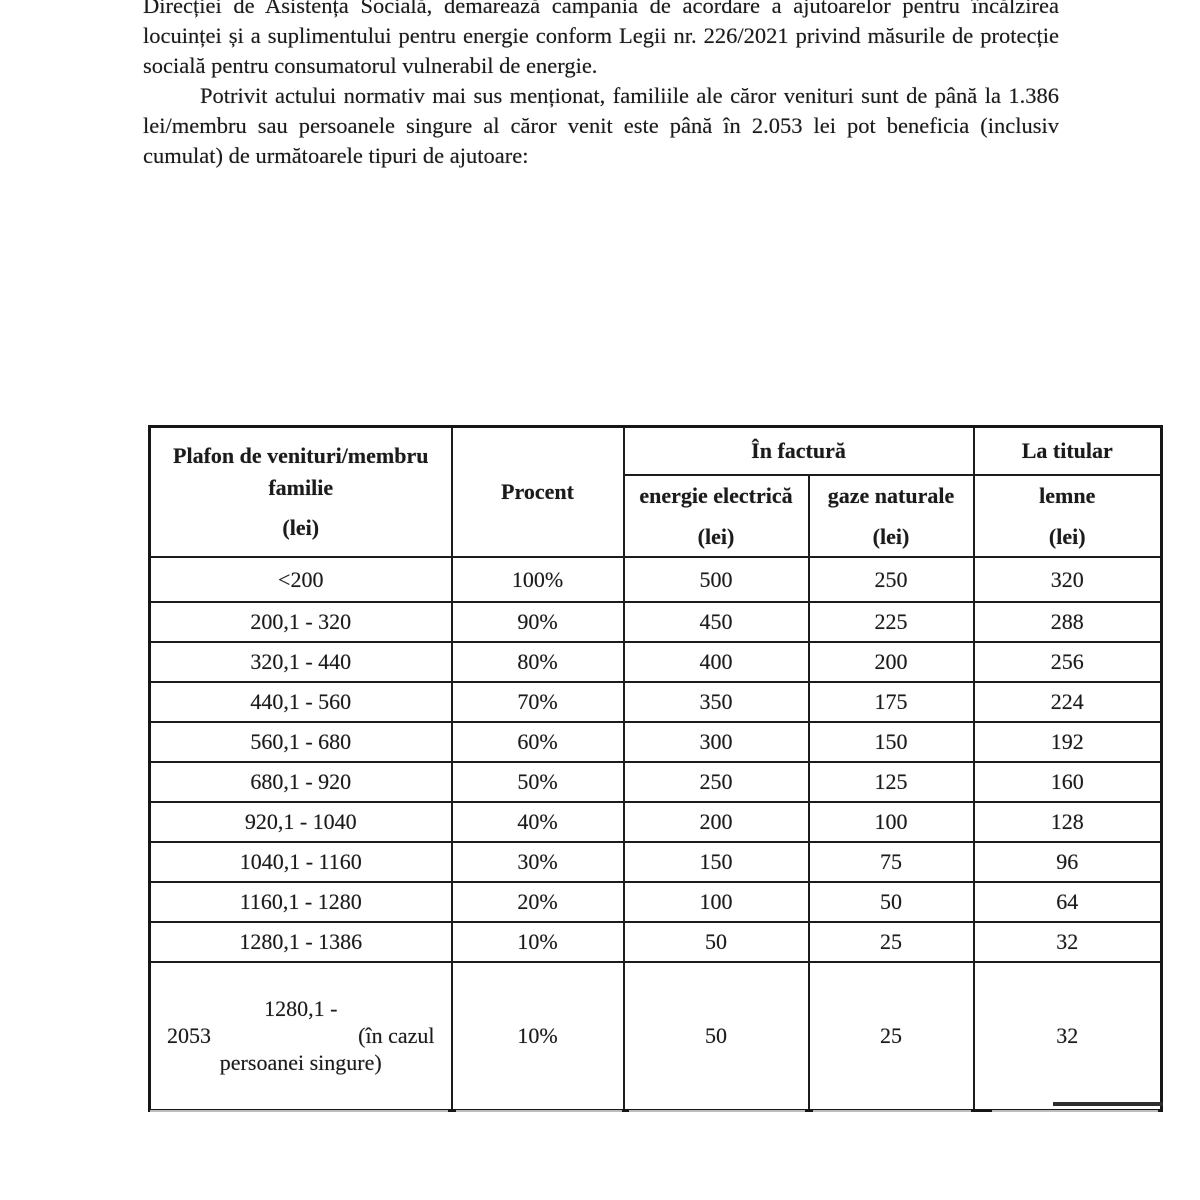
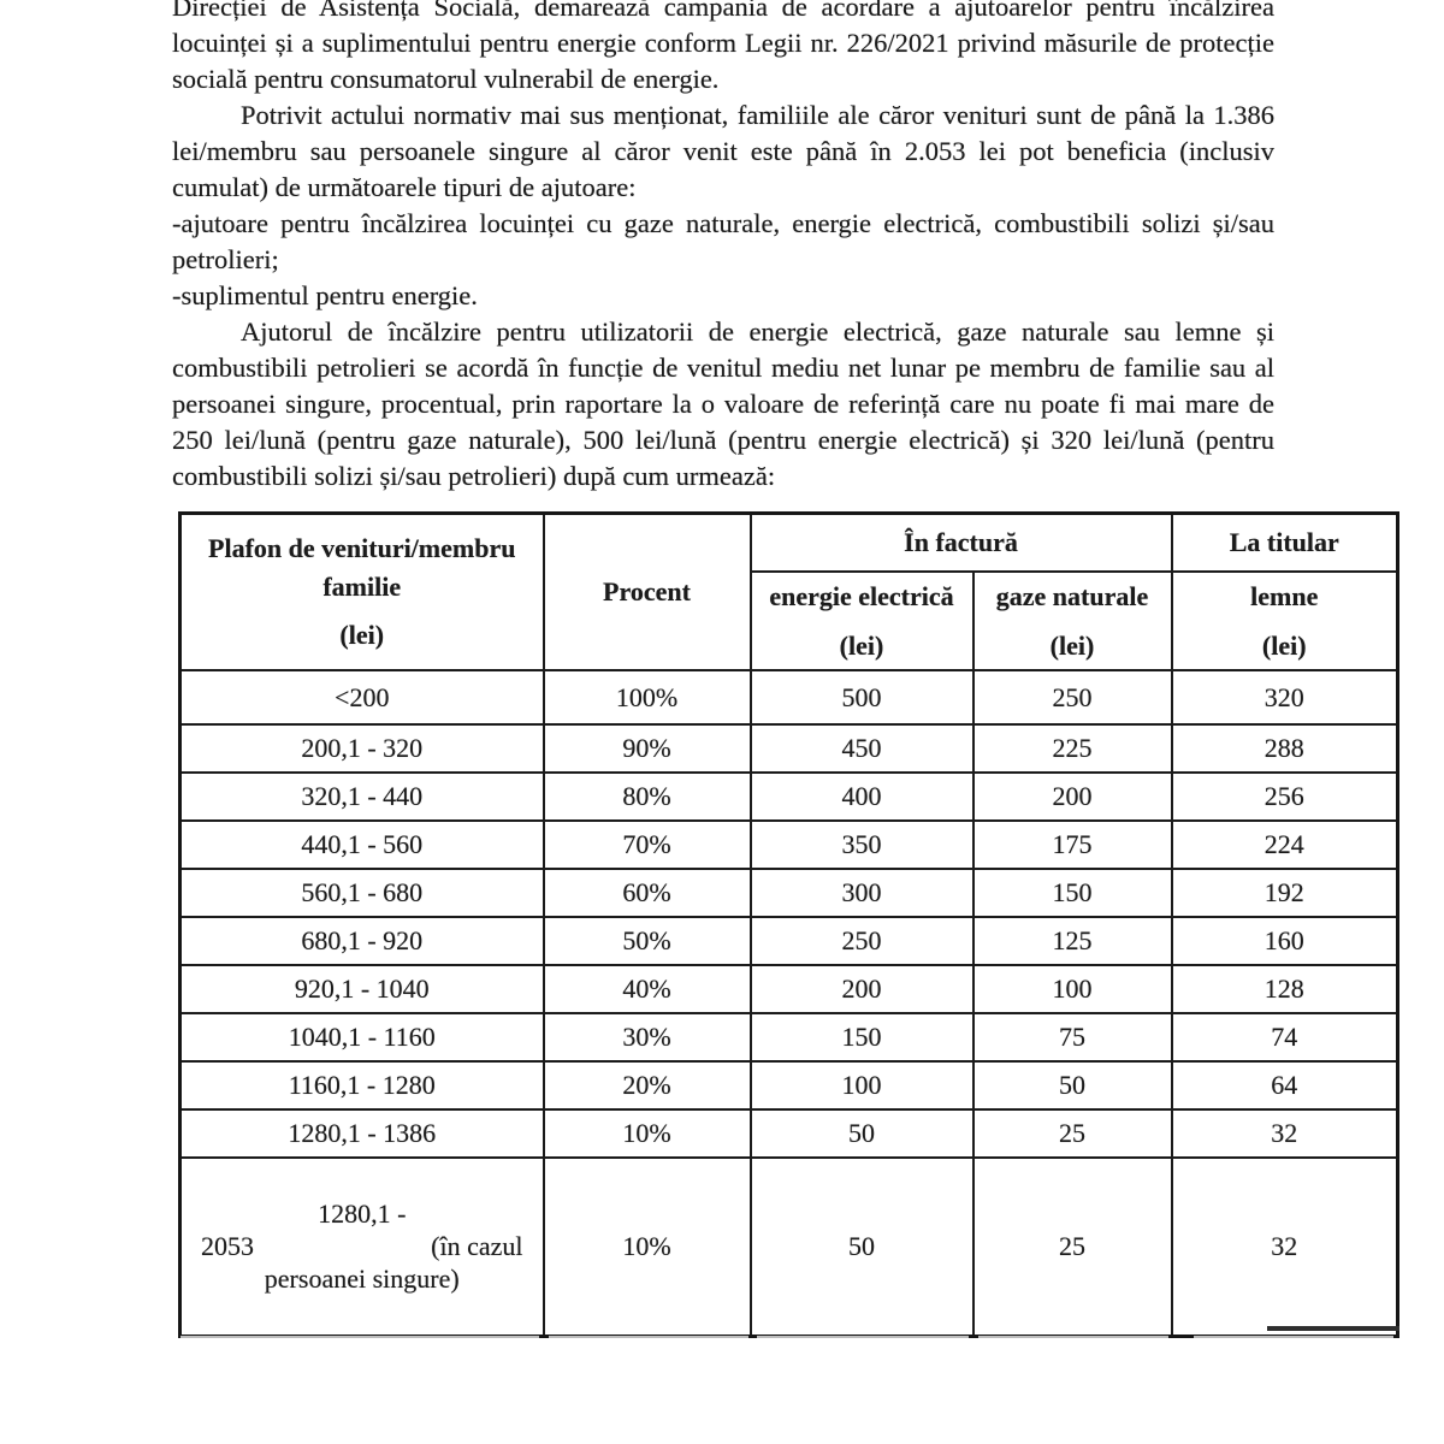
  Direcției de Asistența Socială, demarează campania de acordare a ajutoarelor pentru încălzirea locuinței și a suplimentului pentru energie conform Legii nr. 226/2021 privind măsurile de protecție socială pentru consumatorul vulnerabil de energie.
  Potrivit actului normativ mai sus menționat, familiile ale căror venituri sunt de până la 1.386 lei/membru sau persoanele singure al căror venit este până în 2.053 lei pot beneficia (inclusiv cumulat) de următoarele tipuri de ajutoare:
+ -ajutoare pentru încălzirea locuinței cu gaze naturale, energie electrică, combustibili solizi și/sau petrolieri;
+ -suplimentul pentru energie.
+ Ajutorul de încălzire pentru utilizatorii de energie electrică, gaze naturale sau lemne și combustibili petrolieri se acordă în funcție de venitul mediu net lunar pe membru de familie sau al persoanei singure, procentual, prin raportare la o valoare de referință care nu poate fi mai mare de 250 lei/lună (pentru gaze naturale), 500 lei/lună (pentru energie electrică) și 320 lei/lună (pentru combustibili solizi și/sau petrolieri) după cum urmează:
  Plafon de venituri/membru familie (lei)	Procent	În factură	La titular
  energie electrică (lei)	gaze naturale (lei)	lemne (lei)
  <200	100%	500	250	320
  200,1 - 320	90%	450	225	288
  320,1 - 440	80%	400	200	256
  440,1 - 560	70%	350	175	224
  560,1 - 680	60%	300	150	192
  680,1 - 920	50%	250	125	160
  920,1 - 1040	40%	200	100	128
- 1040,1 - 1160	30%	150	75	96
+ 1040,1 - 1160	30%	150	75	74
  1160,1 - 1280	20%	100	50	64
  1280,1 - 1386	10%	50	25	32
  1280,1 - 2053 (în cazul persoanei singure)	10%	50	25	32
